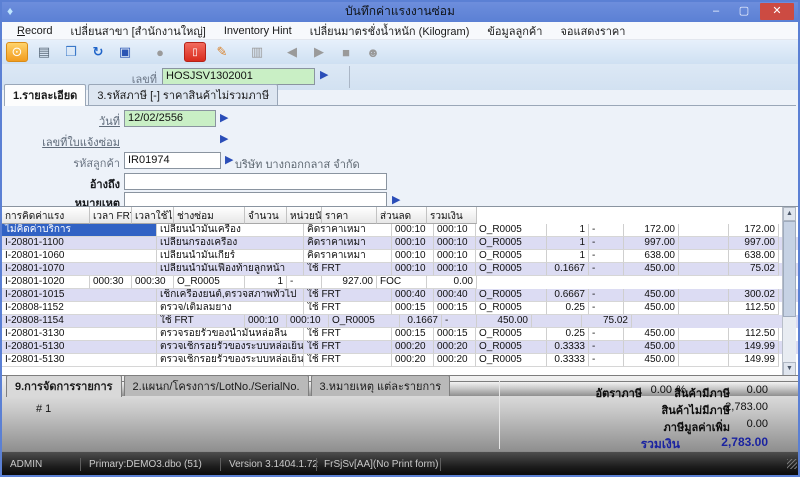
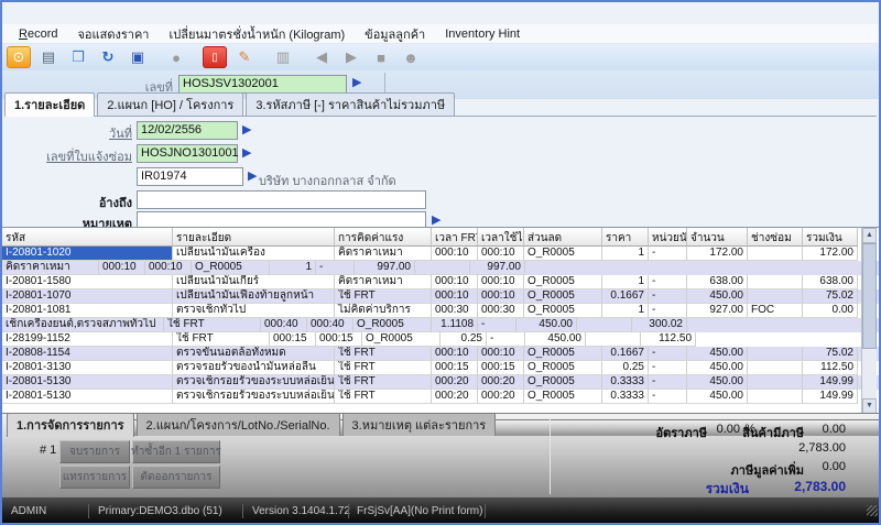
- ♦
- บันทึกค่าแรงงานซ่อม
- –
- ▢
- ✕
  Record
- เปลี่ยนสาขา [สำนักงานใหญ่]
- Inventory Hint
+ จอแสดงราคา
  เปลี่ยนมาตรชั่งน้ำหนัก (Kilogram)
  ข้อมูลลูกค้า
- จอแสดงราคา
+ Inventory Hint
  ⊙
  ▤
  ❒
  ↻
  ▣
  ●
  ▯
  ✎
  ▥
  ◀
  ▶
  ■
  ☻
  เลขที่
  HOSJSV1302001
  ▶
  1.รายละเอียด
+ 2.แผนก [HO] / โครงการ
  3.รหัสภาษี [-] ราคาสินค้าไม่รวมภาษี
  วันที่
  12/02/2556
  ▶
  เลขที่ใบแจ้งซ่อม
+ HOSJNO1301001
  ▶
- รหัสลูกค้า
  IR01974
  ▶
  บริษัท บางกอกกลาส จำกัด
  อ้างถึง
  หมายเหตุ
  ▶
+ รหัส
+ รายละเอียด
  การคิดค่าแรง
  เวลา FR
  เวลาใช้ไ
- ช่างซ่อม
+ ส่วนลด
- จำนวน
+ ราคา
  หน่วยนั
- ราคา
+ จำนวน
- ส่วนลด
+ ช่างซ่อม
  รวมเงิน
- ไม่คิดค่าบริการ
+ I-20801-1020
  เปลี่ยนน้ำมันเครื่อง
  คิดราคาเหมา
  000:10
  000:10
  O_R0005
  1
  -
  172.00
  172.00
- I-20801-1100
- เปลี่ยนกรองเครื่อง
  คิดราคาเหมา
  000:10
  000:10
  O_R0005
  1
  -
  997.00
  997.00
- I-20801-1060
+ I-20801-1580
  เปลี่ยนน้ำมันเกียร์
  คิดราคาเหมา
  000:10
  000:10
  O_R0005
  1
  -
  638.00
  638.00
  I-20801-1070
  เปลี่ยนน้ำมันเฟืองท้ายลูกหน้า
  ใช้ FRT
  000:10
  000:10
  O_R0005
  0.1667
  -
  450.00
  75.02
+ I-20801-1081
+ ตรวจเช็กทั่วไป
- I-20801-1020
+ ไม่คิดค่าบริการ
  000:30
  000:30
  O_R0005
  1
  -
  927.00
  FOC
  0.00
- I-20801-1015
  เช็กเครื่องยนต์,ตรวจสภาพทั่วไป
  ใช้ FRT
  000:40
  000:40
  O_R0005
- 0.6667
+ 1.1108
  -
  450.00
  300.02
- I-20808-1152
+ I-28199-1152
- ตรวจ/เติมลมยาง
  ใช้ FRT
  000:15
  000:15
  O_R0005
  0.25
  -
  450.00
  112.50
  I-20808-1154
+ ตรวจขันนอตล้อทั้งหมด
  ใช้ FRT
  000:10
  000:10
  O_R0005
  0.1667
  -
  450.00
  75.02
  I-20801-3130
  ตรวจรอยรั่วของน้ำมันหล่อลื่น
  ใช้ FRT
  000:15
  000:15
  O_R0005
  0.25
  -
  450.00
  112.50
  I-20801-5130
  ตรวจเช็กรอยรั่วของระบบหล่อเย็น
  ใช้ FRT
  000:20
  000:20
  O_R0005
  0.3333
  -
  450.00
  149.99
  I-20801-5130
  ตรวจเช็กรอยรั่วของระบบหล่อเย็น
  ใช้ FRT
  000:20
  000:20
  O_R0005
  0.3333
  -
  450.00
  149.99
- 9.การจัดการรายการ
+ 1.การจัดการรายการ
  2.แผนก/โครงการ/LotNo./SerialNo.
  3.หมายเหตุ แต่ละรายการ
  # 1
+ จบรายการ
+ ทำซ้ำอีก 1 รายการ
+ แทรกรายการ
+ ตัดออกรายการ
  อัตราภาษี
  0.00
  %
  สินค้ามีภาษี
  0.00
- สินค้าไม่มีภาษี
  2,783.00
  ภาษีมูลค่าเพิ่ม
  0.00
  รวมเงิน
  2,783.00
  ADMIN
  Primary:DEMO3.dbo (51)
  Version 3.1404.1.7
  FrSjSv[AA](No Print form)
